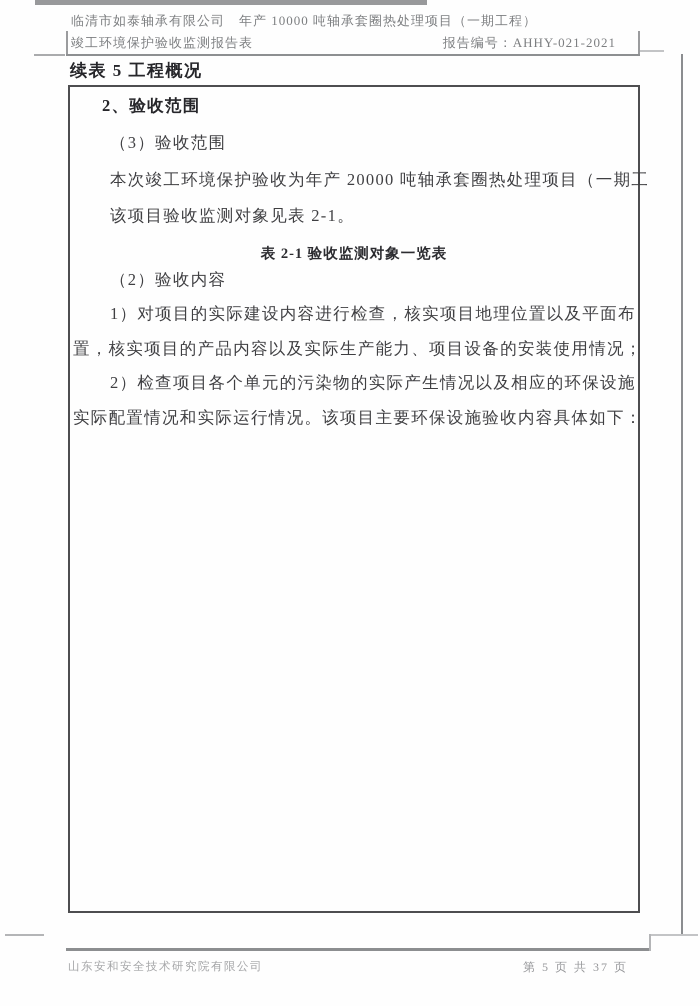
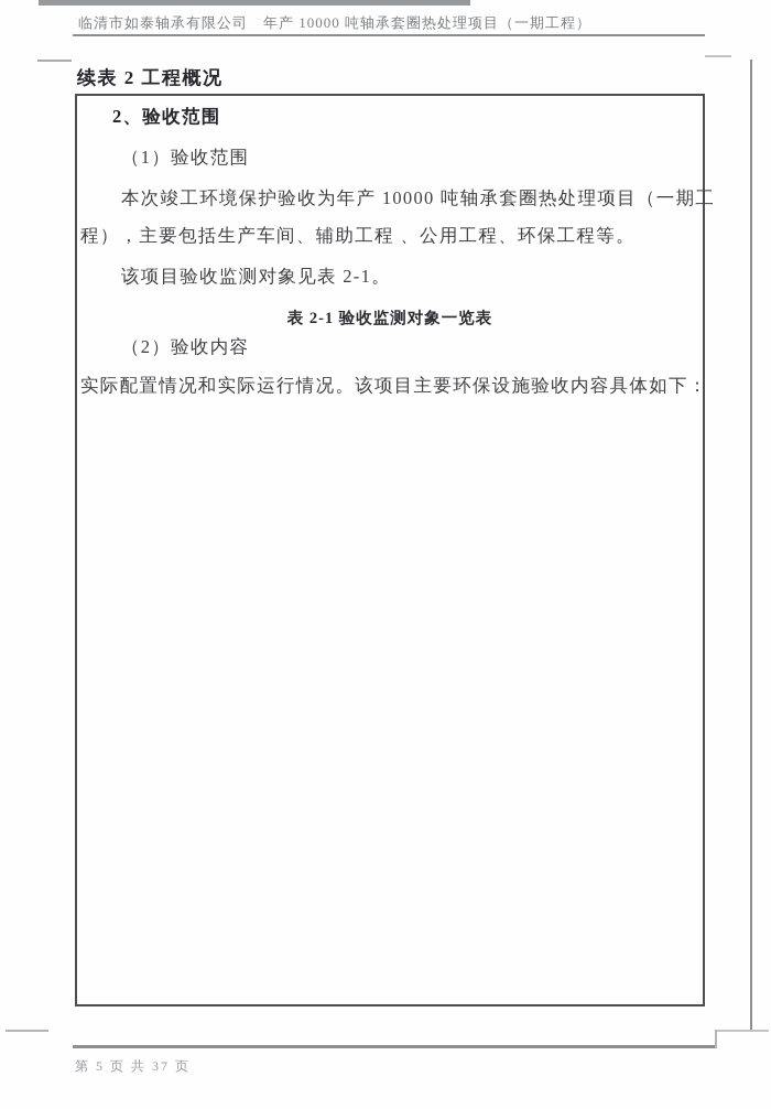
  临清市如泰轴承有限公司 年产 10000 吨轴承套圈热处理项目（一期工程）
- 竣工环境保护验收监测报告表
- 报告编号：AHHY-021-2021
- 续表 5 工程概况
+ 续表 2 工程概况
  2、验收范围
- （3）验收范围
+ （1）验收范围
- 本次竣工环境保护验收为年产 20000 吨轴承套圈热处理项目（一期工
+ 本次竣工环境保护验收为年产 10000 吨轴承套圈热处理项目（一期工
+ 程），主要包括生产车间、辅助工程 、公用工程、环保工程等。
  该项目验收监测对象见表 2-1。
  表 2-1 验收监测对象一览表
  （2）验收内容
- 1）对项目的实际建设内容进行检查，核实项目地理位置以及平面布
- 置，核实项目的产品内容以及实际生产能力、项目设备的安装使用情况；
- 2）检查项目各个单元的污染物的实际产生情况以及相应的环保设施
  实际配置情况和实际运行情况。该项目主要环保设施验收内容具体如下：
- 山东安和安全技术研究院有限公司
  第 5 页 共 37 页
